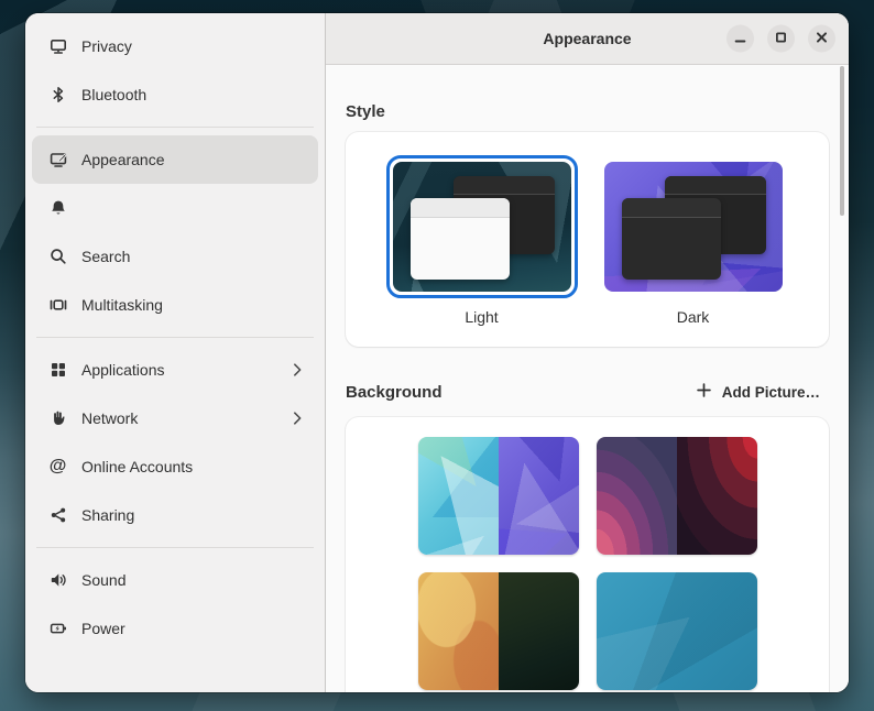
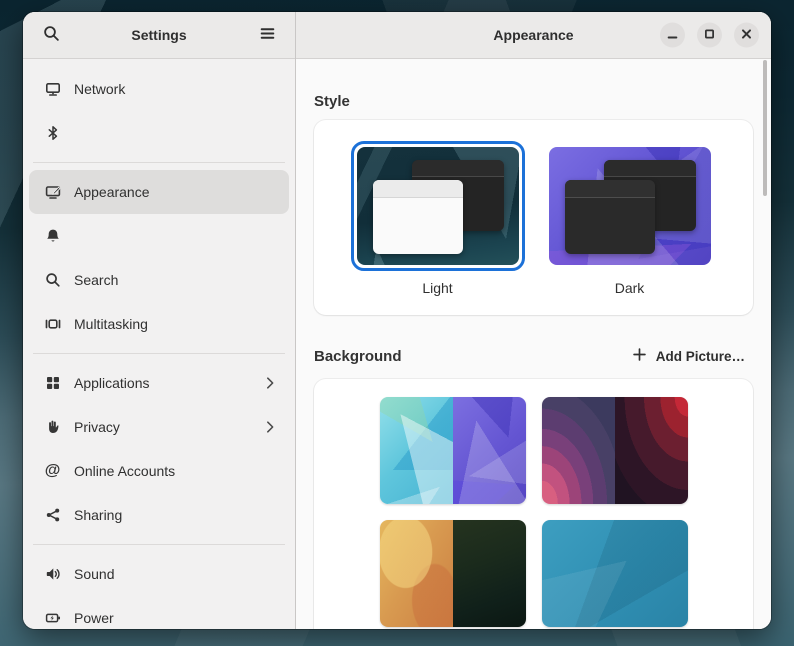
+ Settings
- Privacy
+ Network
- Bluetooth
  Appearance
  Search
  Multitasking
  Applications
- Network
+ Privacy
  @
  Online Accounts
  Sharing
  Sound
  Power
  Appearance
  Style
  Light
  Dark
  Background
  Add Picture…
